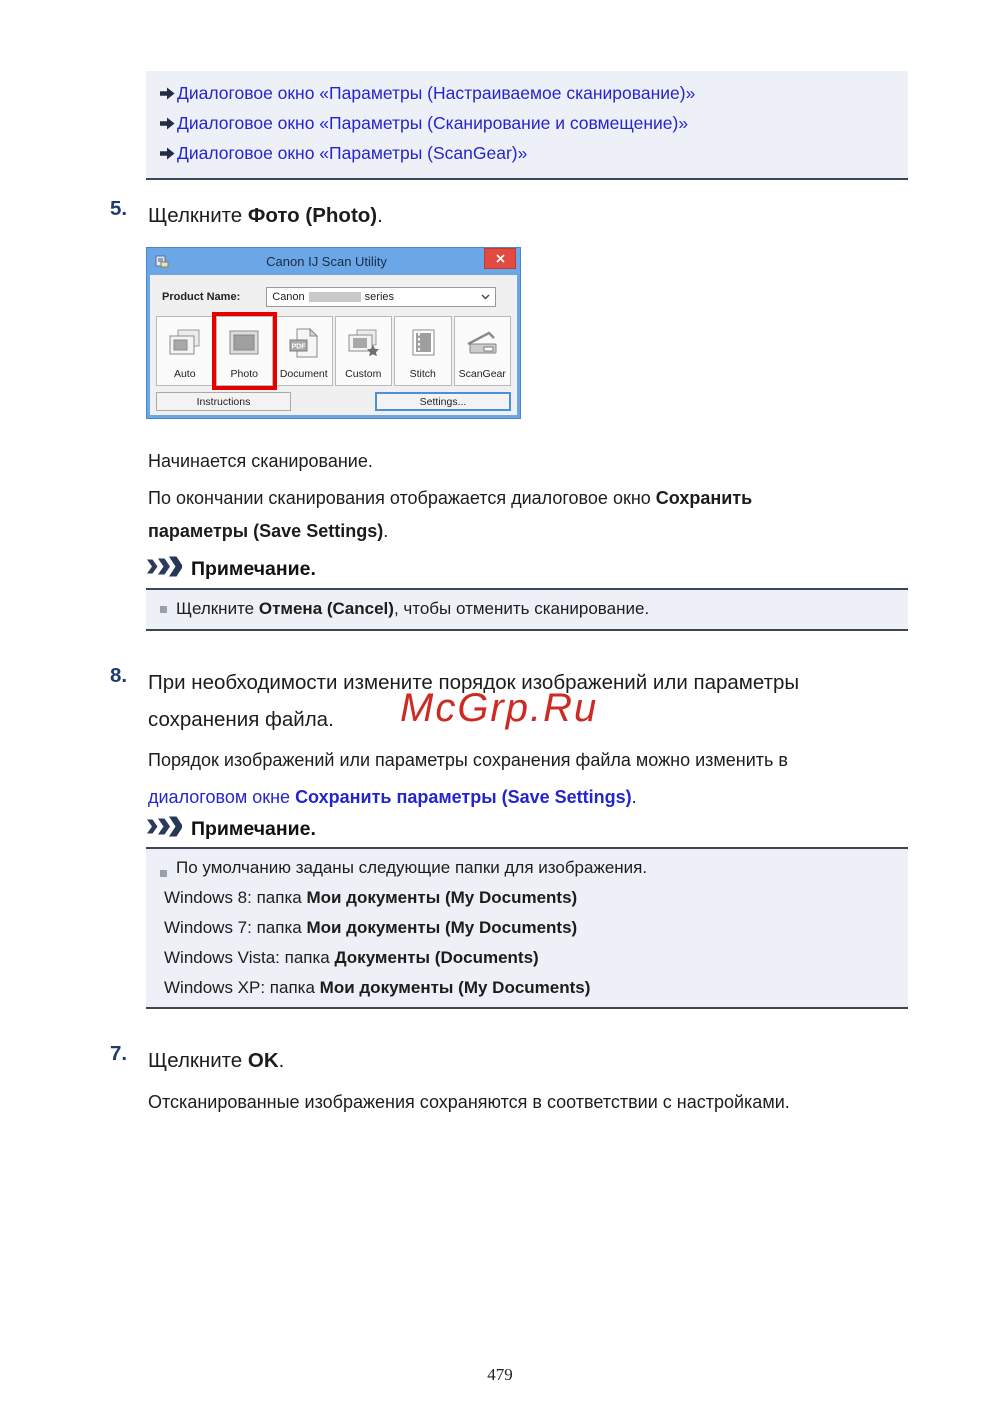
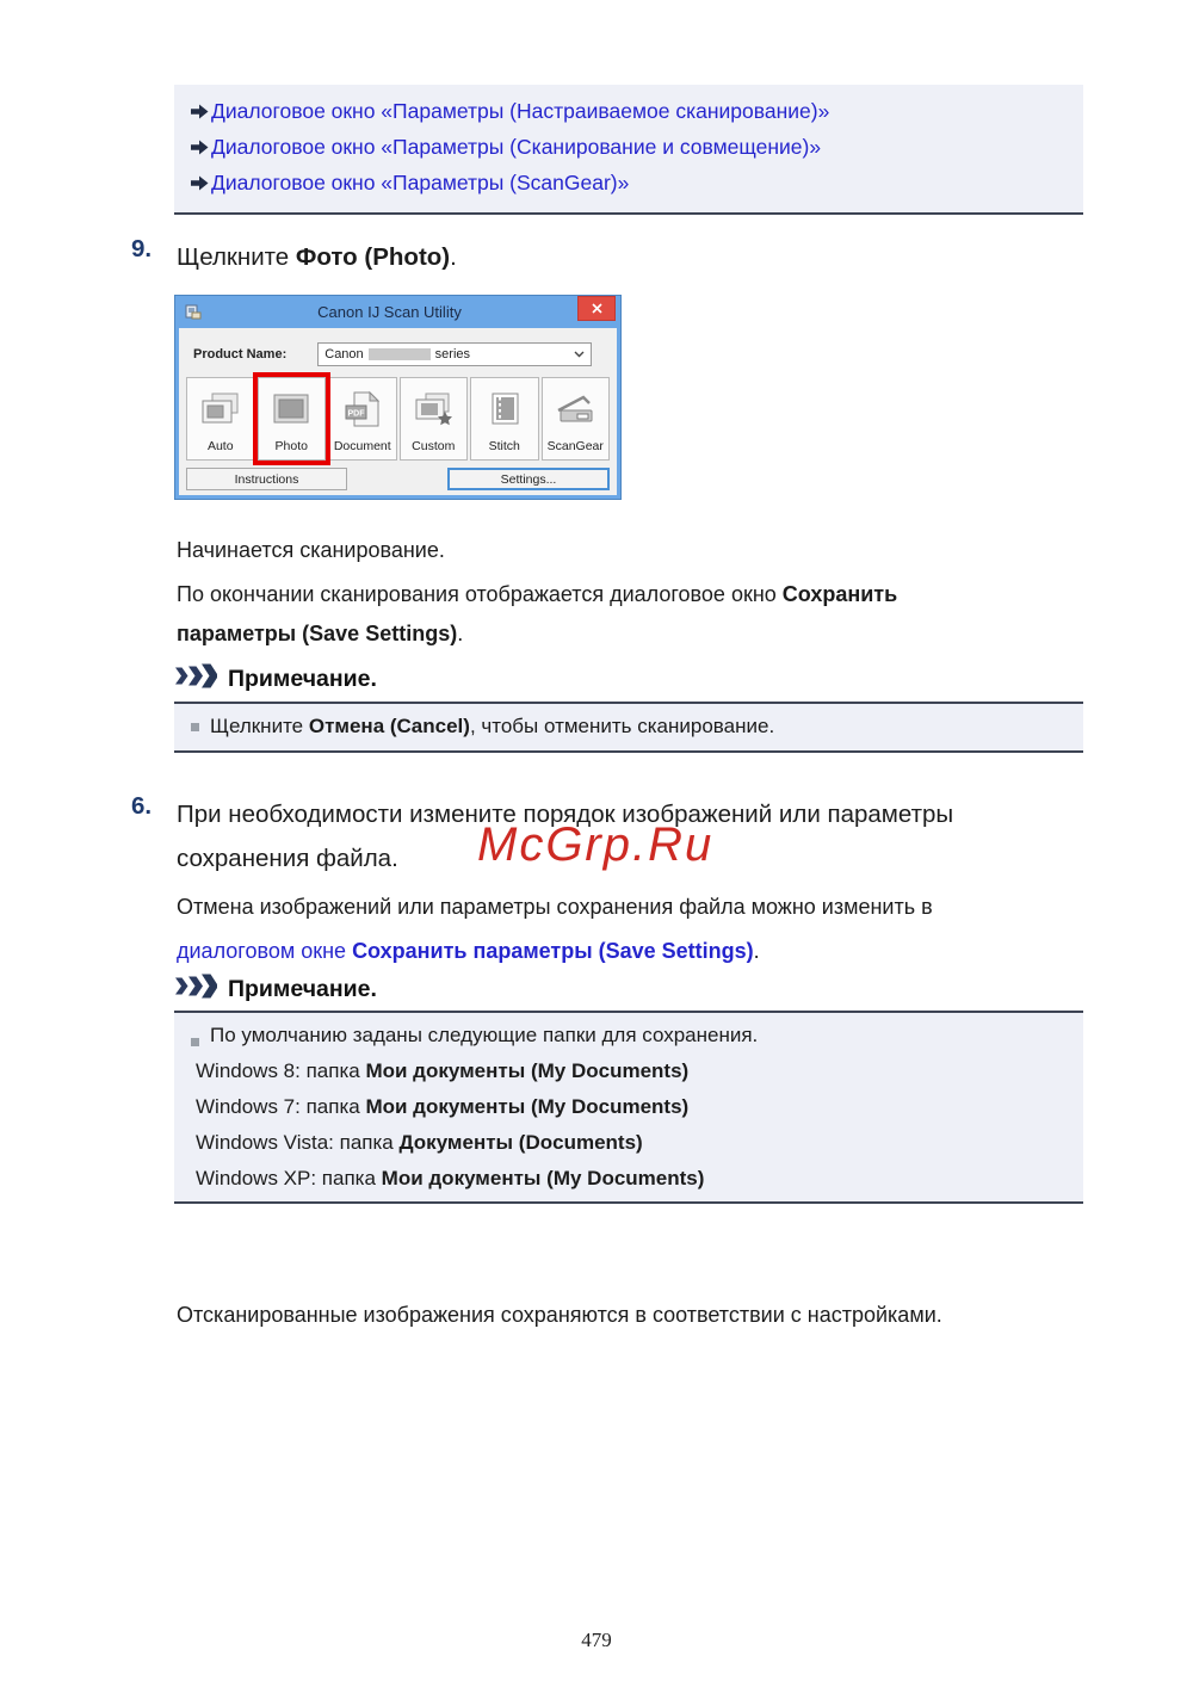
  Диалоговое окно «Параметры (Настраиваемое сканирование)»
  Диалоговое окно «Параметры (Сканирование и совмещение)»
  Диалоговое окно «Параметры (ScanGear)»
- 5.
+ 9.
  Щелкните Фото (Photo).
  Canon IJ Scan Utility
  Product Name:
  Canon
  series
  Auto
  Photo
  Document
  Custom
  Stitch
  ScanGear
  Instructions
  Settings...
  Начинается сканирование.
  По окончании сканирования отображается диалоговое окно Сохранить
  параметры (Save Settings).
  Примечание.
  Щелкните Отмена (Cancel), чтобы отменить сканирование.
- 8.
+ 6.
  При необходимости измените порядок изображений или параметры
  сохранения файла.
  McGrp.Ru
- Порядок изображений или параметры сохранения файла можно изменить в
+ Отмена изображений или параметры сохранения файла можно изменить в
  диалоговом окне Сохранить параметры (Save Settings).
  Примечание.
- По умолчанию заданы следующие папки для изображения.
+ По умолчанию заданы следующие папки для сохранения.
  Windows 8: папка Мои документы (My Documents)
  Windows 7: папка Мои документы (My Documents)
  Windows Vista: папка Документы (Documents)
  Windows XP: папка Мои документы (My Documents)
- 7.
- Щелкните OK.
  Отсканированные изображения сохраняются в соответствии с настройками.
  479
